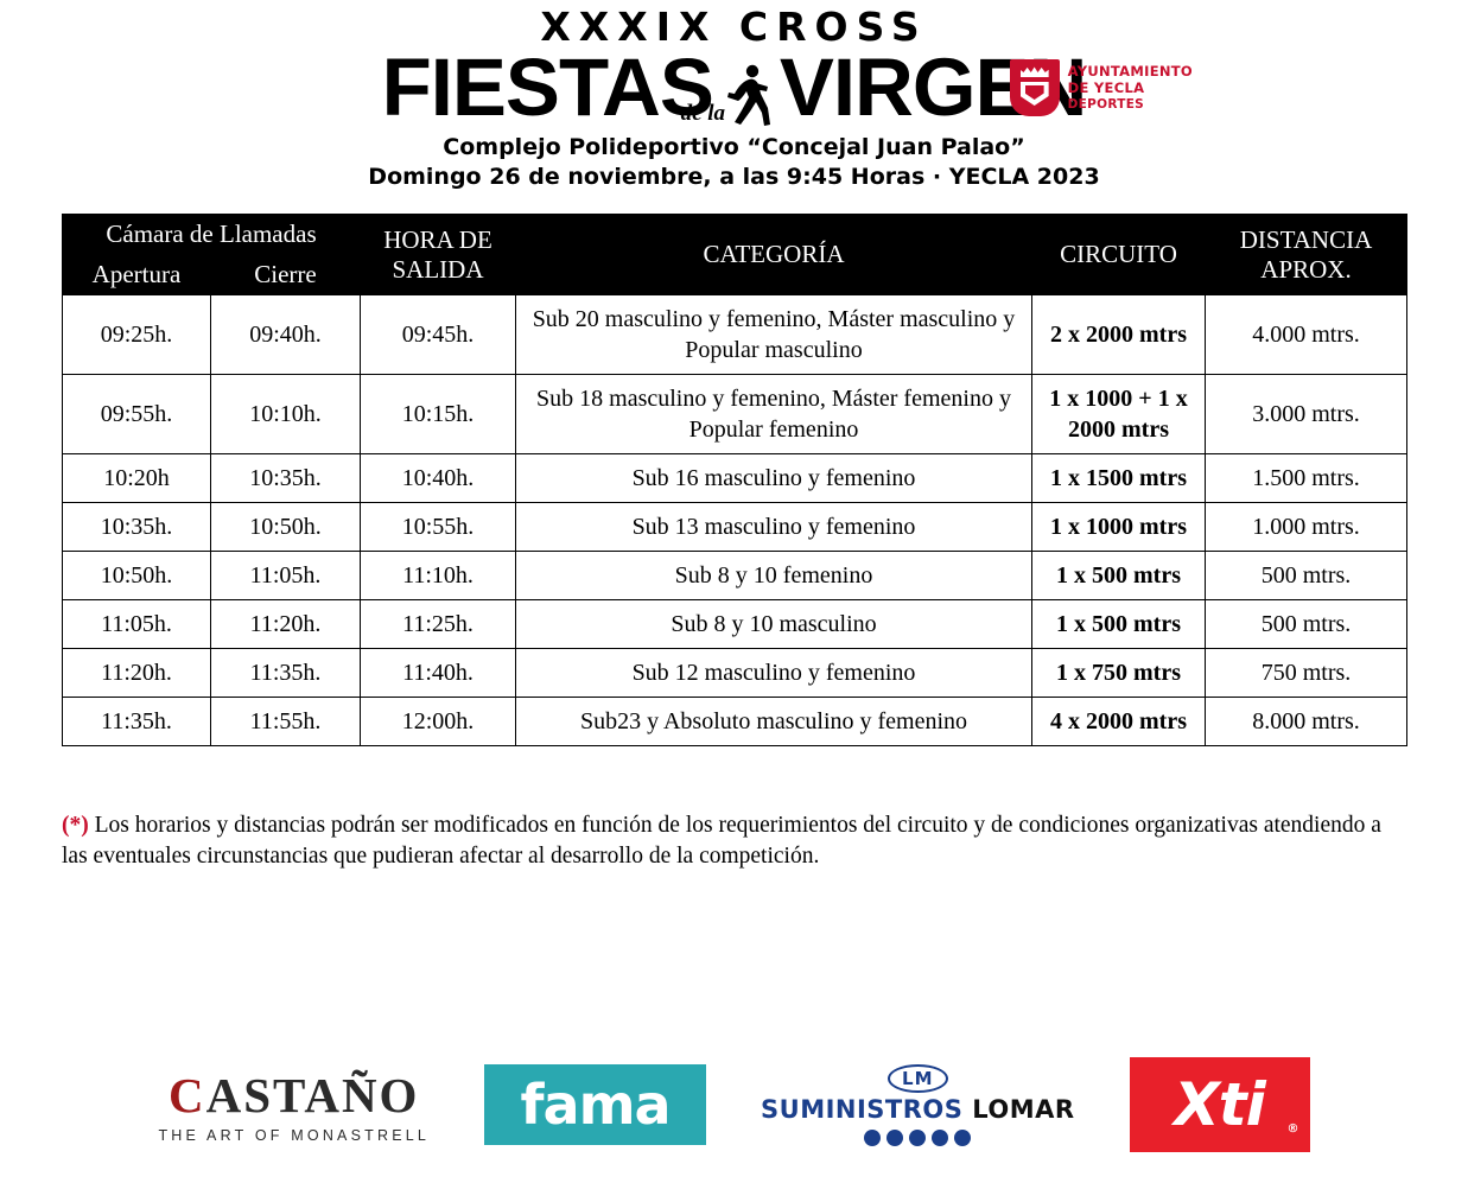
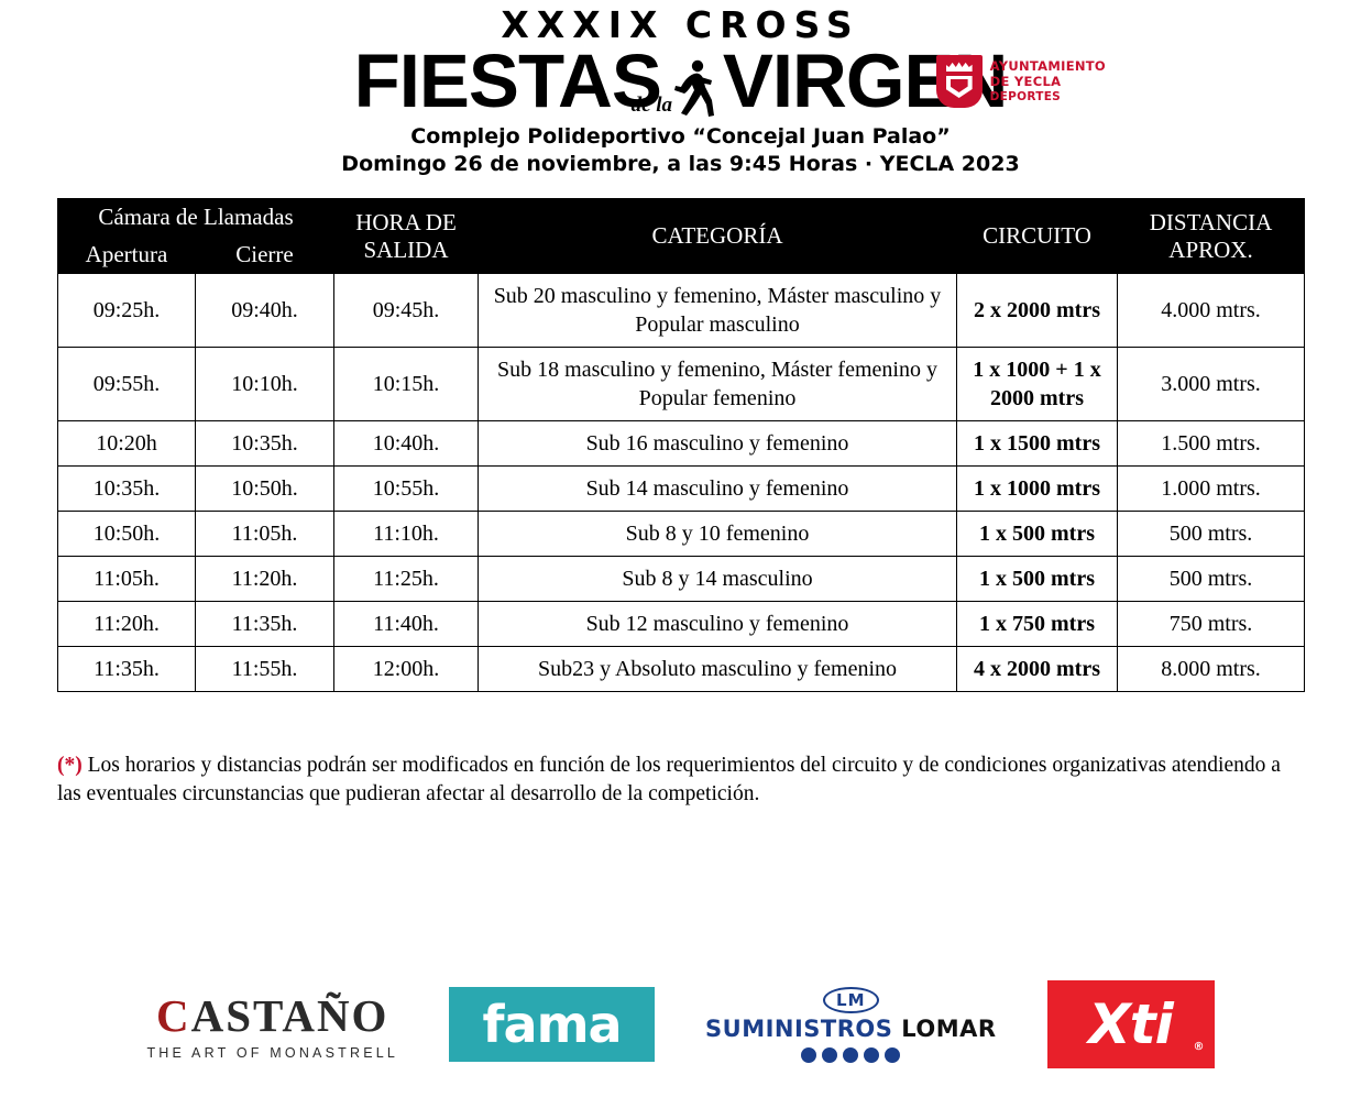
  XXXIX CROSS
  FIESTAS VIRGE
  de la
  Complejo Polideportivo “Concejal Juan Palao”
  Domingo 26 de noviembre, a las 9:45 Horas · YECLA 2023
  AYUNTAMIENTO
  DE YECLA
  DEPORTES
  Cámara de Llamadas	HORA DE SALIDA	CATEGORÍA	CIRCUITO	DISTANCIA APROX.
  Apertura	Cierre
  09:25h.	09:40h.	09:45h.	Sub 20 masculino y femenino, Máster masculino y Popular masculino	2 x 2000 mtrs	4.000 mtrs.
  09:55h.	10:10h.	10:15h.	Sub 18 masculino y femenino, Máster femenino y Popular femenino	1 x 1000 + 1 x 2000 mtrs	3.000 mtrs.
  10:20h	10:35h.	10:40h.	Sub 16 masculino y femenino	1 x 1500 mtrs	1.500 mtrs.
- 10:35h.	10:50h.	10:55h.	Sub 13 masculino y femenino	1 x 1000 mtrs	1.000 mtrs.
+ 10:35h.	10:50h.	10:55h.	Sub 14 masculino y femenino	1 x 1000 mtrs	1.000 mtrs.
  10:50h.	11:05h.	11:10h.	Sub 8 y 10 femenino	1 x 500 mtrs	500 mtrs.
- 11:05h.	11:20h.	11:25h.	Sub 8 y 10 masculino	1 x 500 mtrs	500 mtrs.
+ 11:05h.	11:20h.	11:25h.	Sub 8 y 14 masculino	1 x 500 mtrs	500 mtrs.
  11:20h.	11:35h.	11:40h.	Sub 12 masculino y femenino	1 x 750 mtrs	750 mtrs.
  11:35h.	11:55h.	12:00h.	Sub23 y Absoluto masculino y femenino	4 x 2000 mtrs	8.000 mtrs.
  (*) Los horarios y distancias podrán ser modificados en función de los requerimientos del circuito y de condiciones organizativas atendiendo a las eventuales circunstancias que pudieran afectar al desarrollo de la competición.
  CASTAÑO
  THE ART OF MONASTRELL
  fama
  LM
  SUMINISTROS LOMAR
  Xti
  ®
